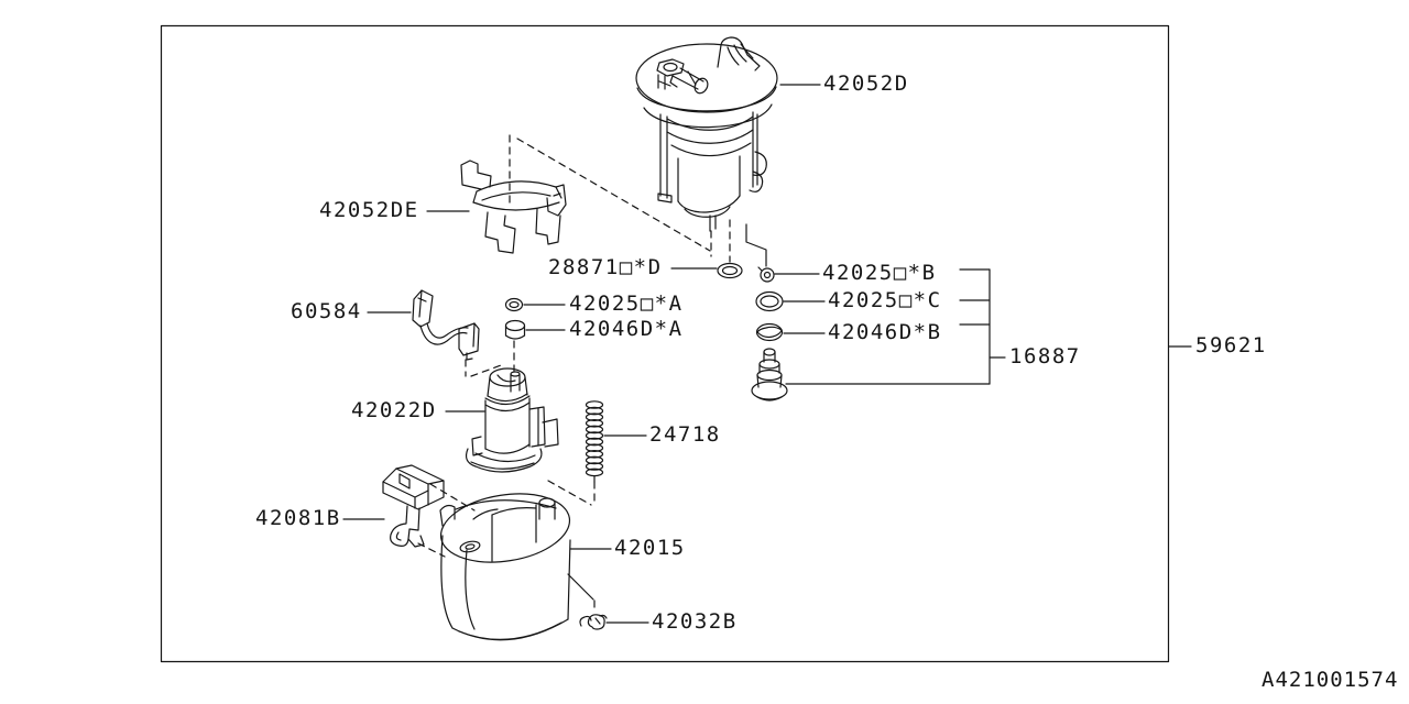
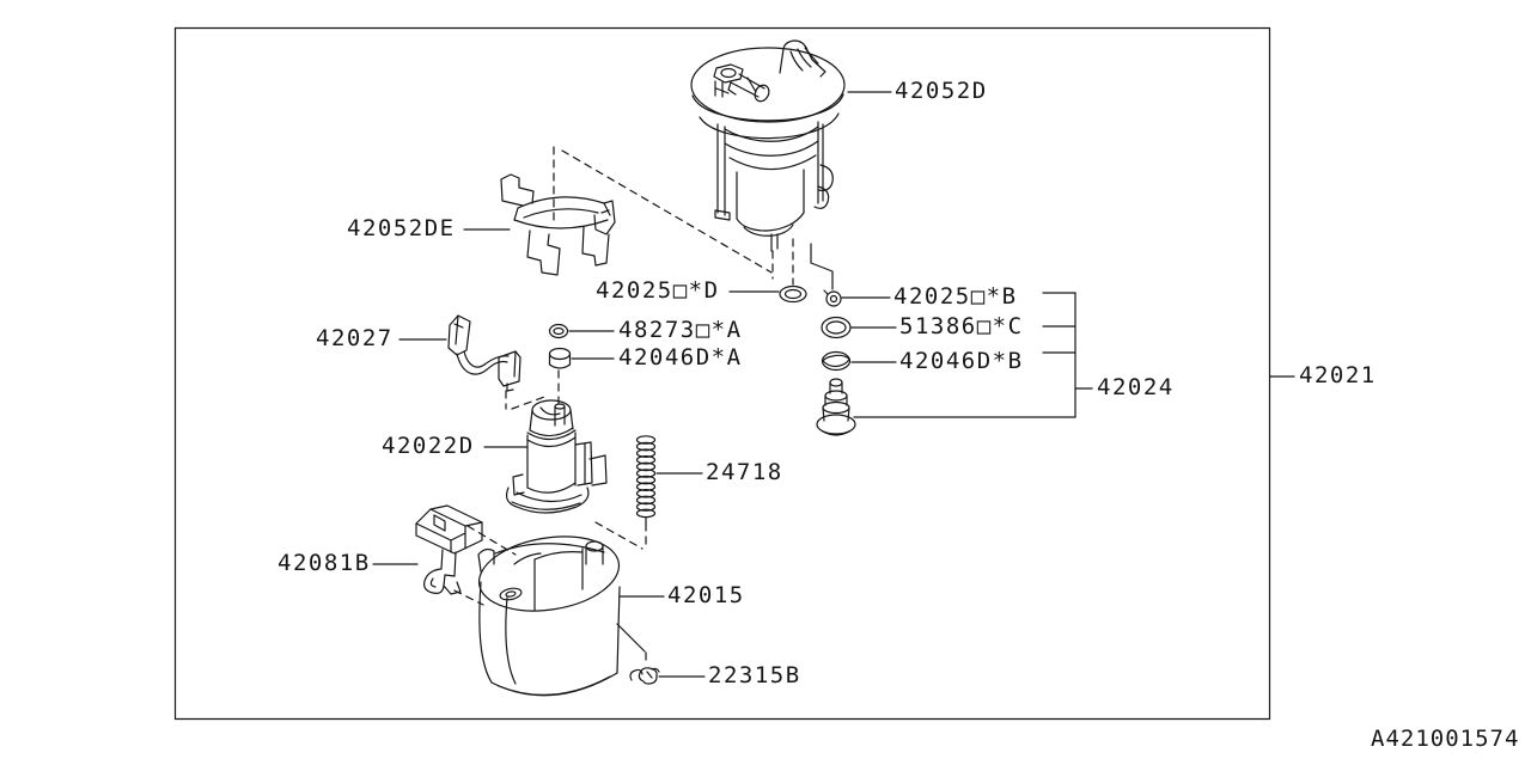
  42052D
  42052DE
- 28871□*D
+ 42025□*D
  42025□*B
- 42025□*A
+ 48273□*A
- 42025□*C
+ 51386□*C
  42046D*A
  42046D*B
- 60584
+ 42027
- 16887
+ 42024
- 59621
+ 42021
  42022D
  24718
  42081B
  42015
- 42032B
+ 22315B
  A421001574
